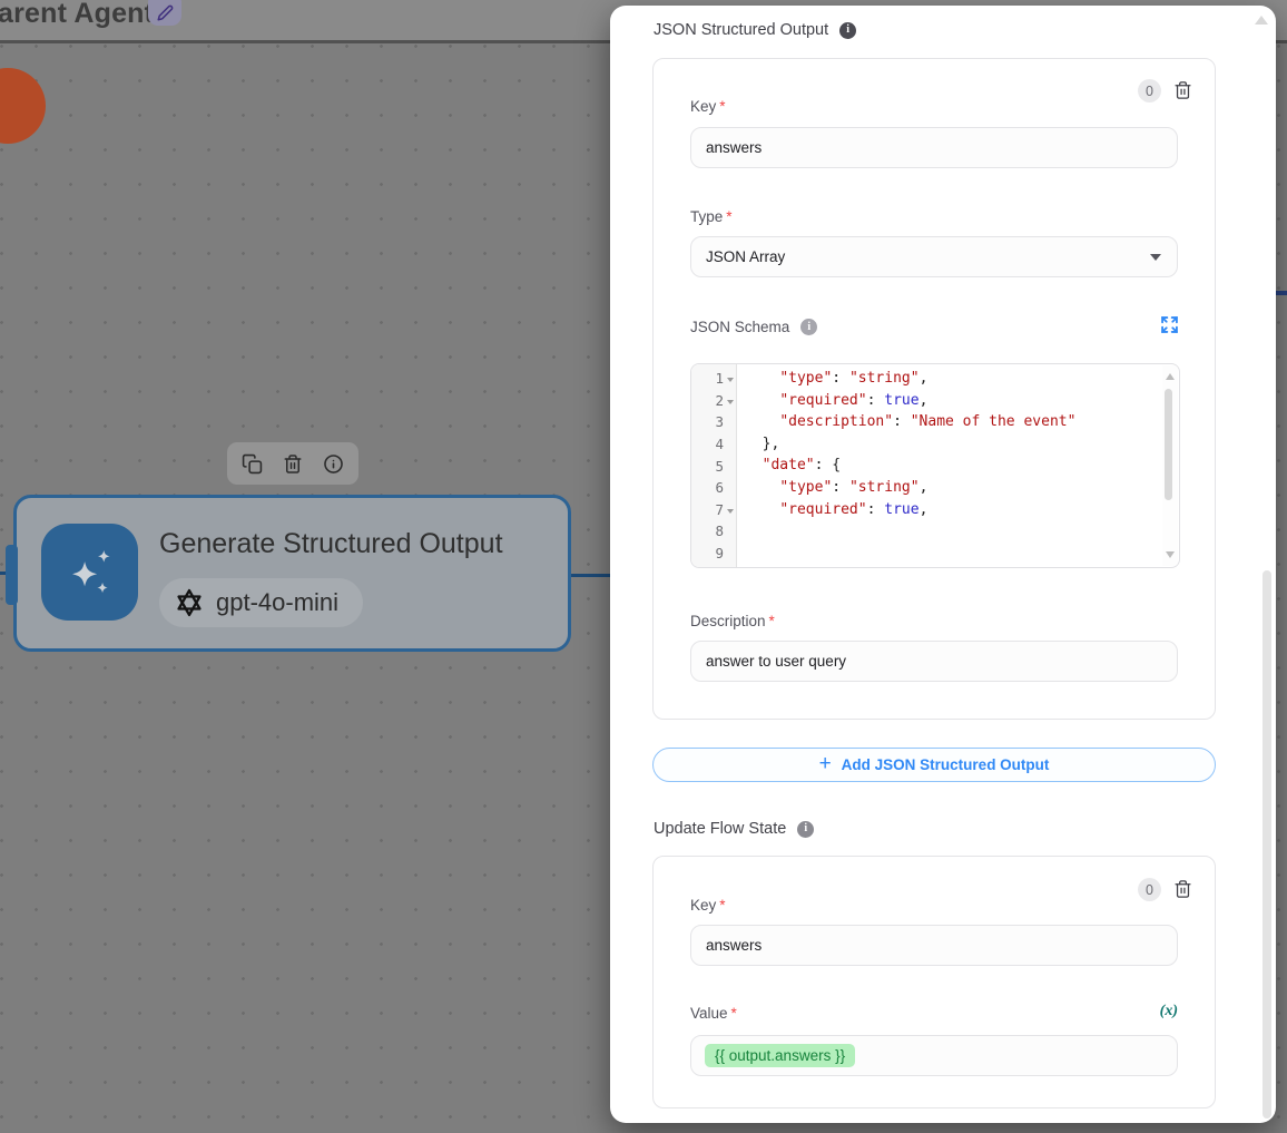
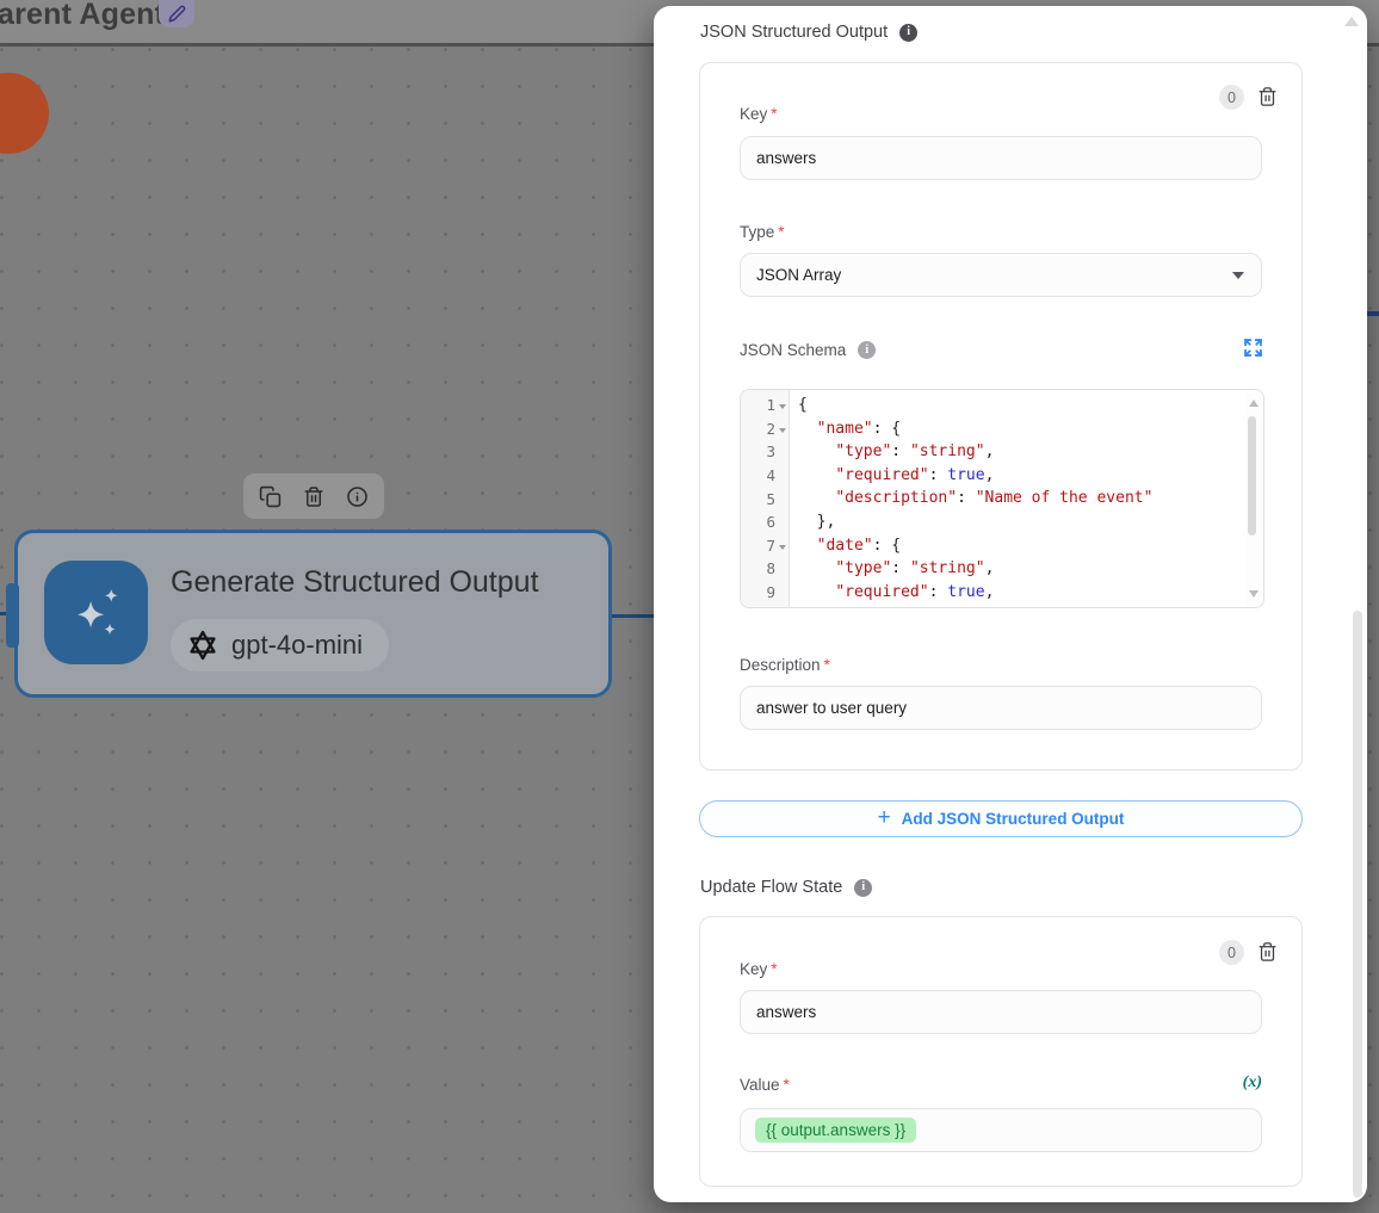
  arent Agen
  Generate Structured Output
  gpt-4o-mini
  JSON Structured Output
  0
  Key *
  answers
  Type *
  JSON Array
  JSON Schema
  1
  2
  3
  4
  5
  6
  7
  8
  9
+ {
+ "name": {
  "type": "string",
  "required": true,
  "description": "Name of the event"
  },
  "date": {
  "type": "string",
  "required": true,
  Description *
  answer to user query
  +
  Add JSON Structured Output
  Update Flow State
  0
  Key *
  answers
  Value *
  (x)
  {{ output.answers }}
